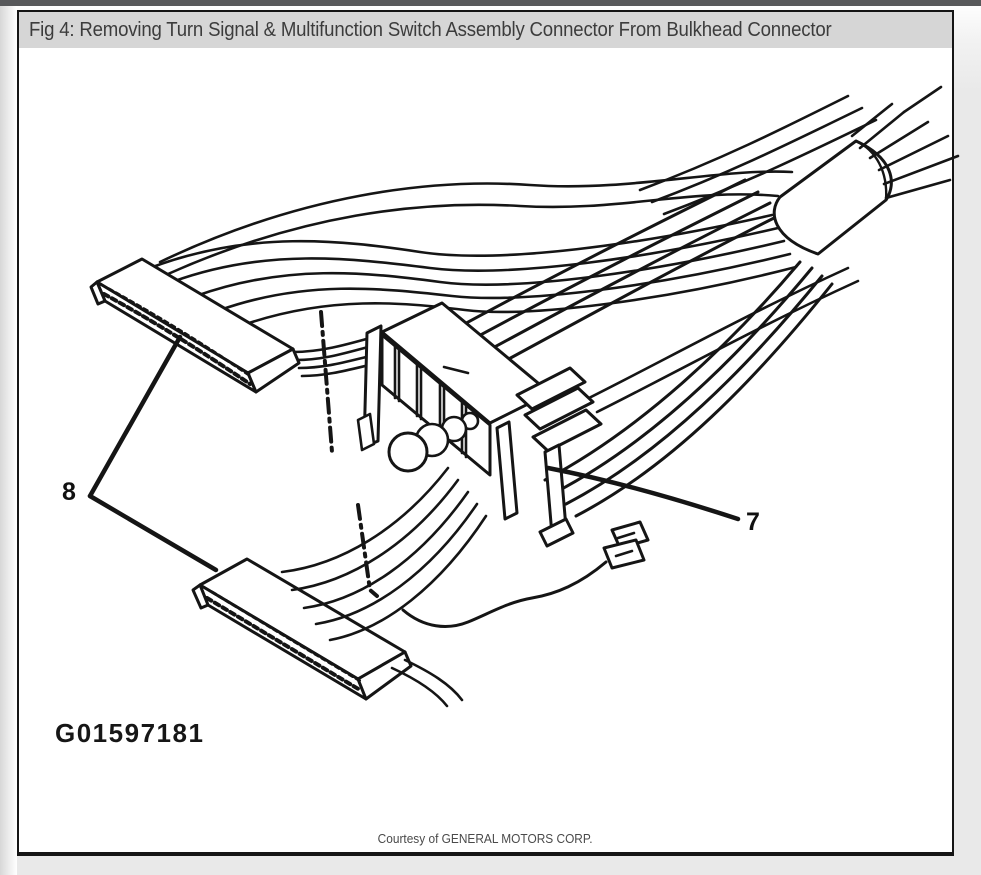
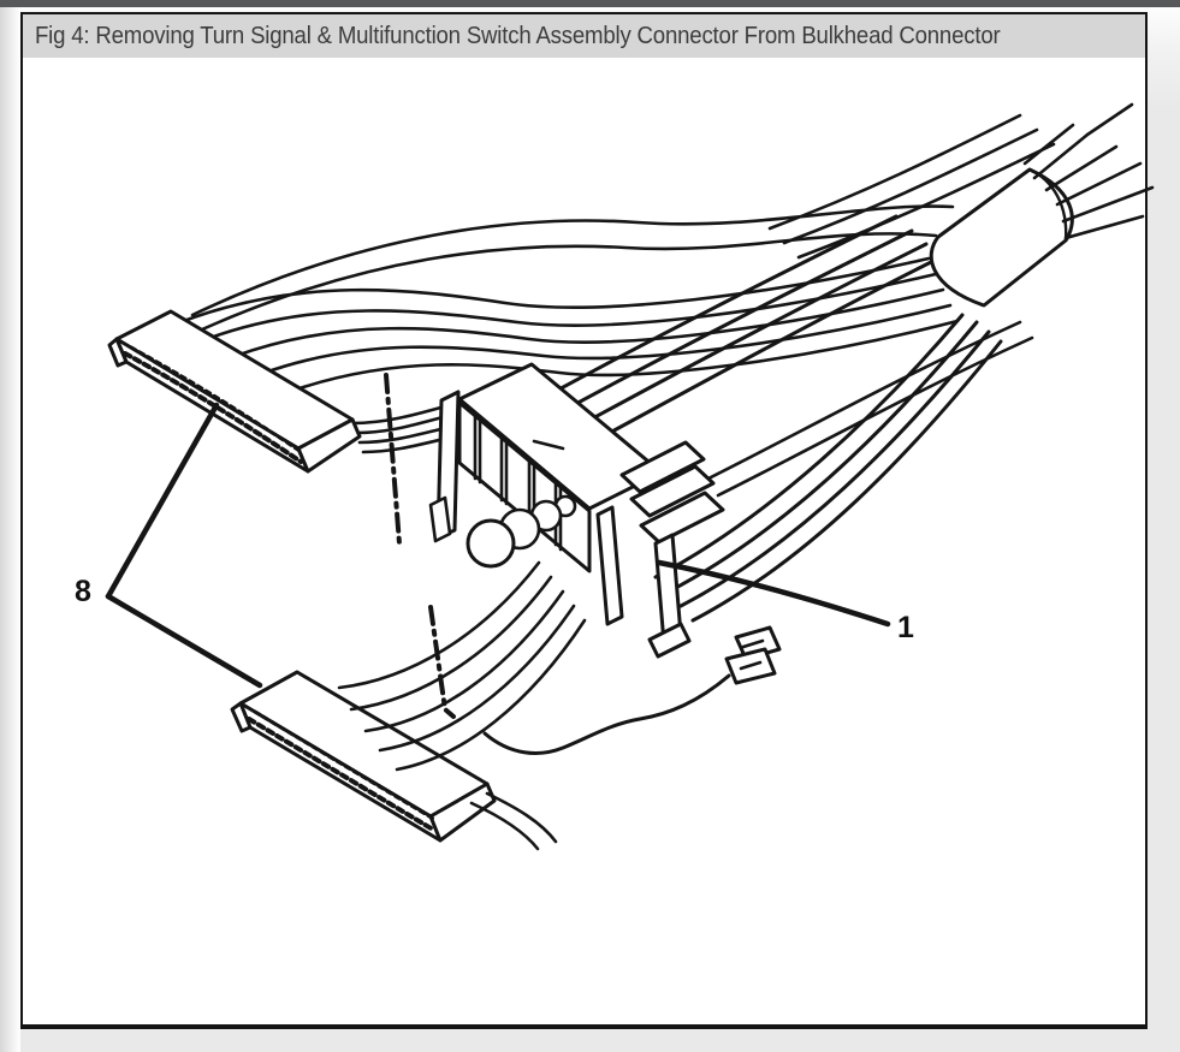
  Fig 4: Removing Turn Signal & Multifunction Switch Assembly Connector From Bulkhead Connector
  8
- 7
+ 1
- G01597181
- Courtesy of GENERAL MOTORS CORP.
